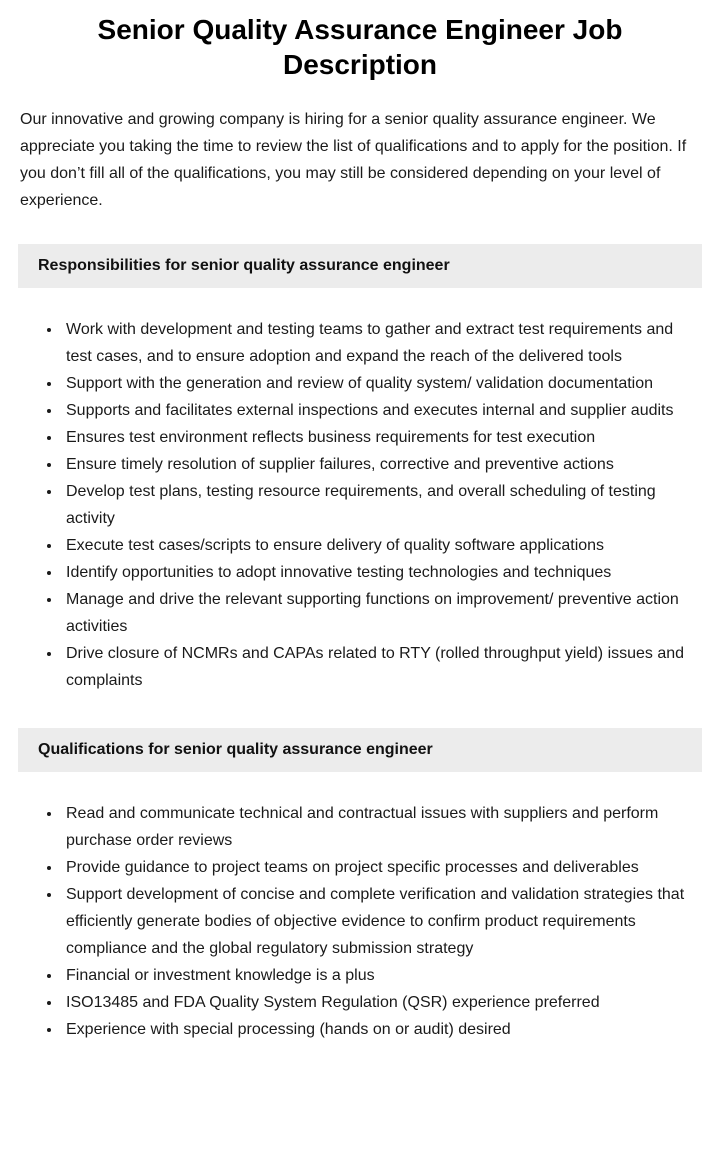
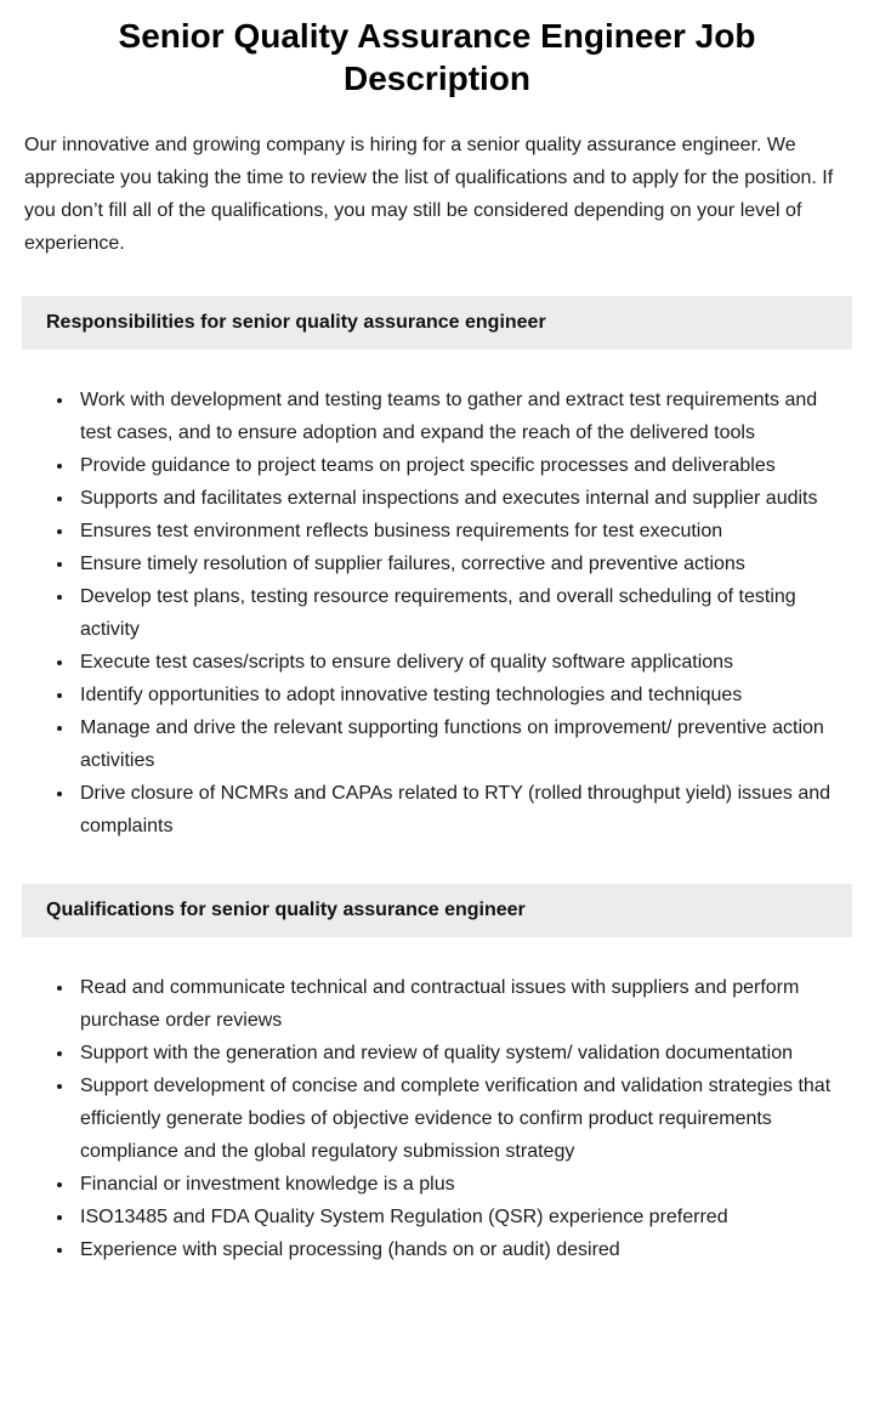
  Senior Quality Assurance Engineer Job Description
  Our innovative and growing company is hiring for a senior quality assurance engineer. We appreciate you taking the time to review the list of qualifications and to apply for the position. If you don’t fill all of the qualifications, you may still be considered depending on your level of experience.
  Responsibilities for senior quality assurance engineer
  Work with development and testing teams to gather and extract test requirements and test cases, and to ensure adoption and expand the reach of the delivered tools
- Support with the generation and review of quality system/ validation documentation
+ Provide guidance to project teams on project specific processes and deliverables
  Supports and facilitates external inspections and executes internal and supplier audits
  Ensures test environment reflects business requirements for test execution
  Ensure timely resolution of supplier failures, corrective and preventive actions
  Develop test plans, testing resource requirements, and overall scheduling of testing activity
  Execute test cases/scripts to ensure delivery of quality software applications
  Identify opportunities to adopt innovative testing technologies and techniques
  Manage and drive the relevant supporting functions on improvement/ preventive action activities
  Drive closure of NCMRs and CAPAs related to RTY (rolled throughput yield) issues and complaints
  Qualifications for senior quality assurance engineer
  Read and communicate technical and contractual issues with suppliers and perform purchase order reviews
- Provide guidance to project teams on project specific processes and deliverables
+ Support with the generation and review of quality system/ validation documentation
  Support development of concise and complete verification and validation strategies that efficiently generate bodies of objective evidence to confirm product requirements compliance and the global regulatory submission strategy
  Financial or investment knowledge is a plus
  ISO13485 and FDA Quality System Regulation (QSR) experience preferred
  Experience with special processing (hands on or audit) desired
